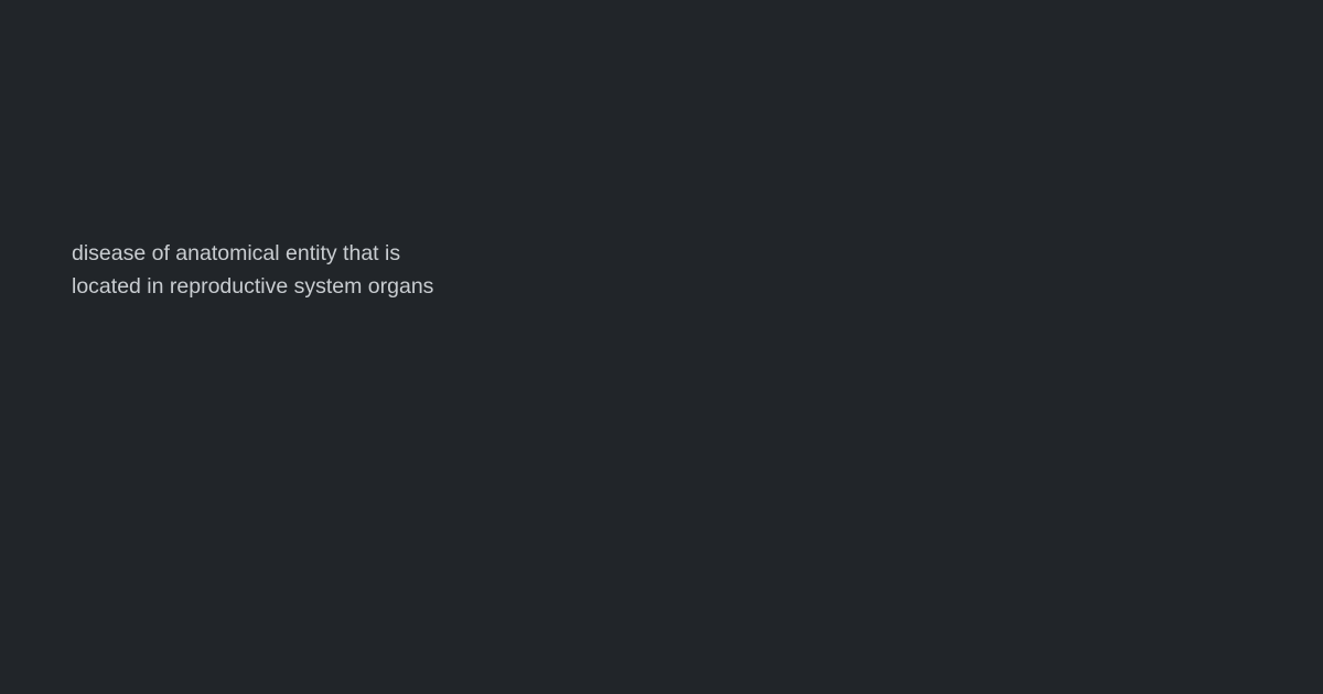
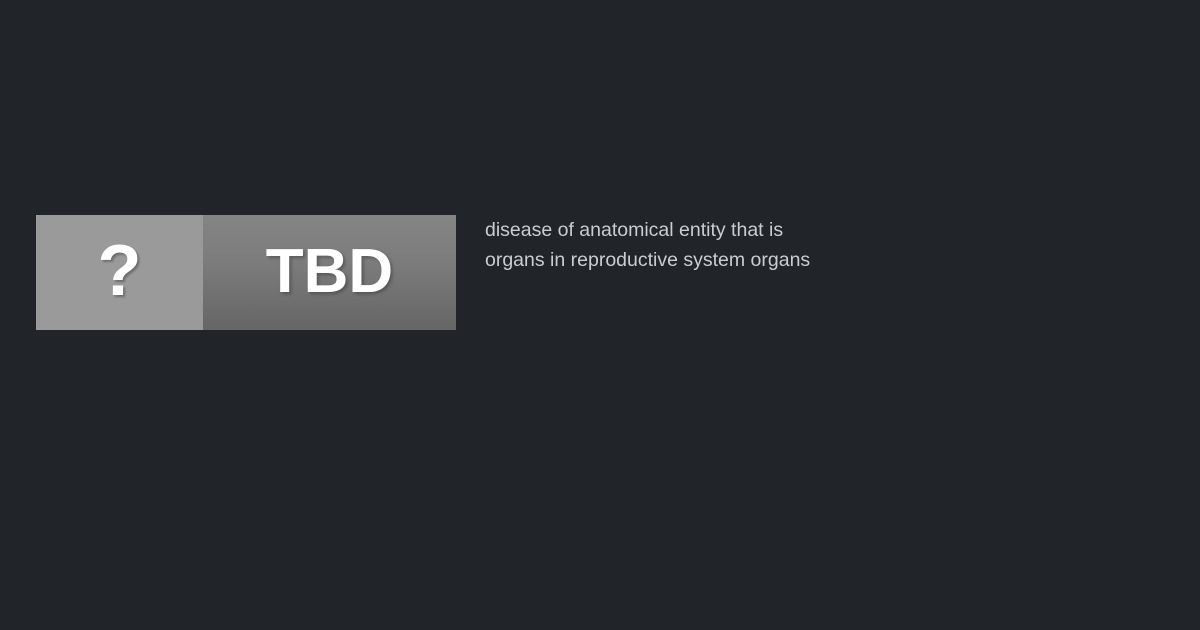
+ ?
+ TBD
- disease of anatomical entity that is located in reproductive system organs
+ disease of anatomical entity that is organs in reproductive system organs
